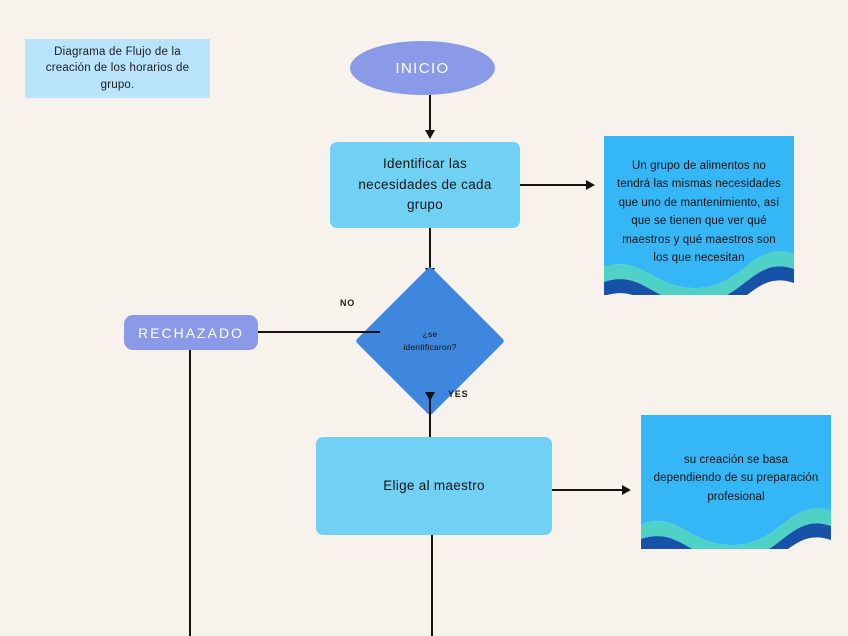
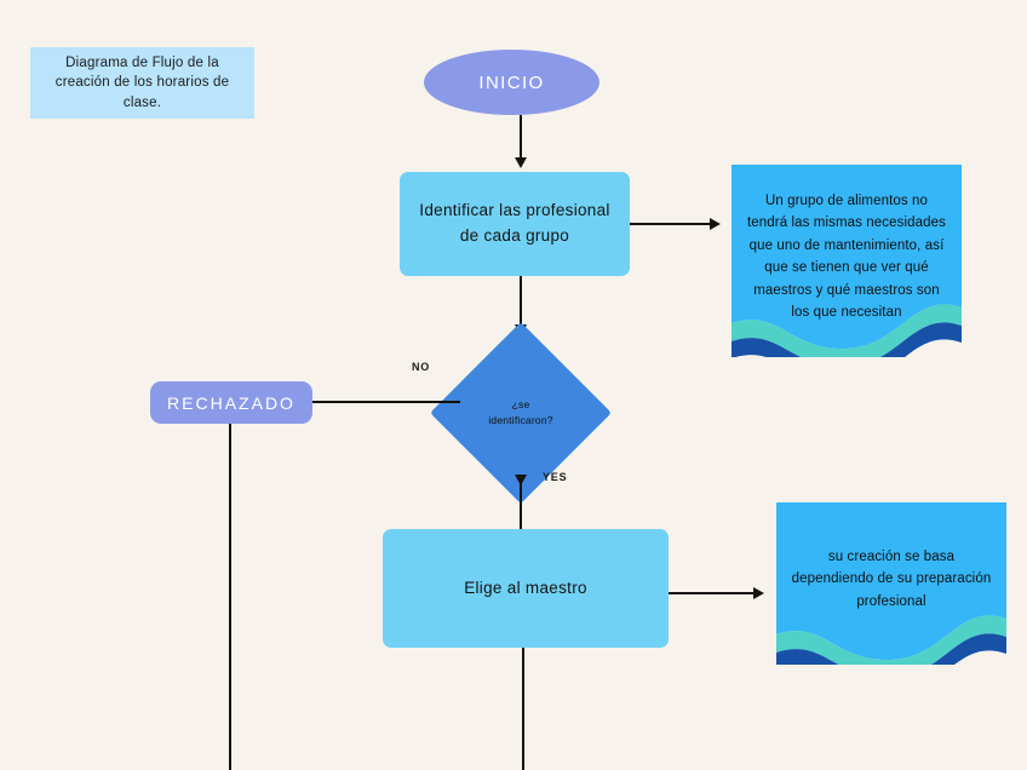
- Diagrama de Flujo de la creación de los horarios de grupo.
+ Diagrama de Flujo de la creación de los horarios de clase.
  INICIO
- Identificar las necesidades de cada grupo
+ Identificar las profesional de cada grupo
  Un grupo de alimentos no tendrá las mismas necesidades que uno de mantenimiento, así que se tienen que ver qué maestros y qué maestros son los que necesitan
  ¿se identificaron?
  NO
  RECHAZADO
  YES
  Elige al maestro
  su creación se basa dependiendo de su preparación profesional
